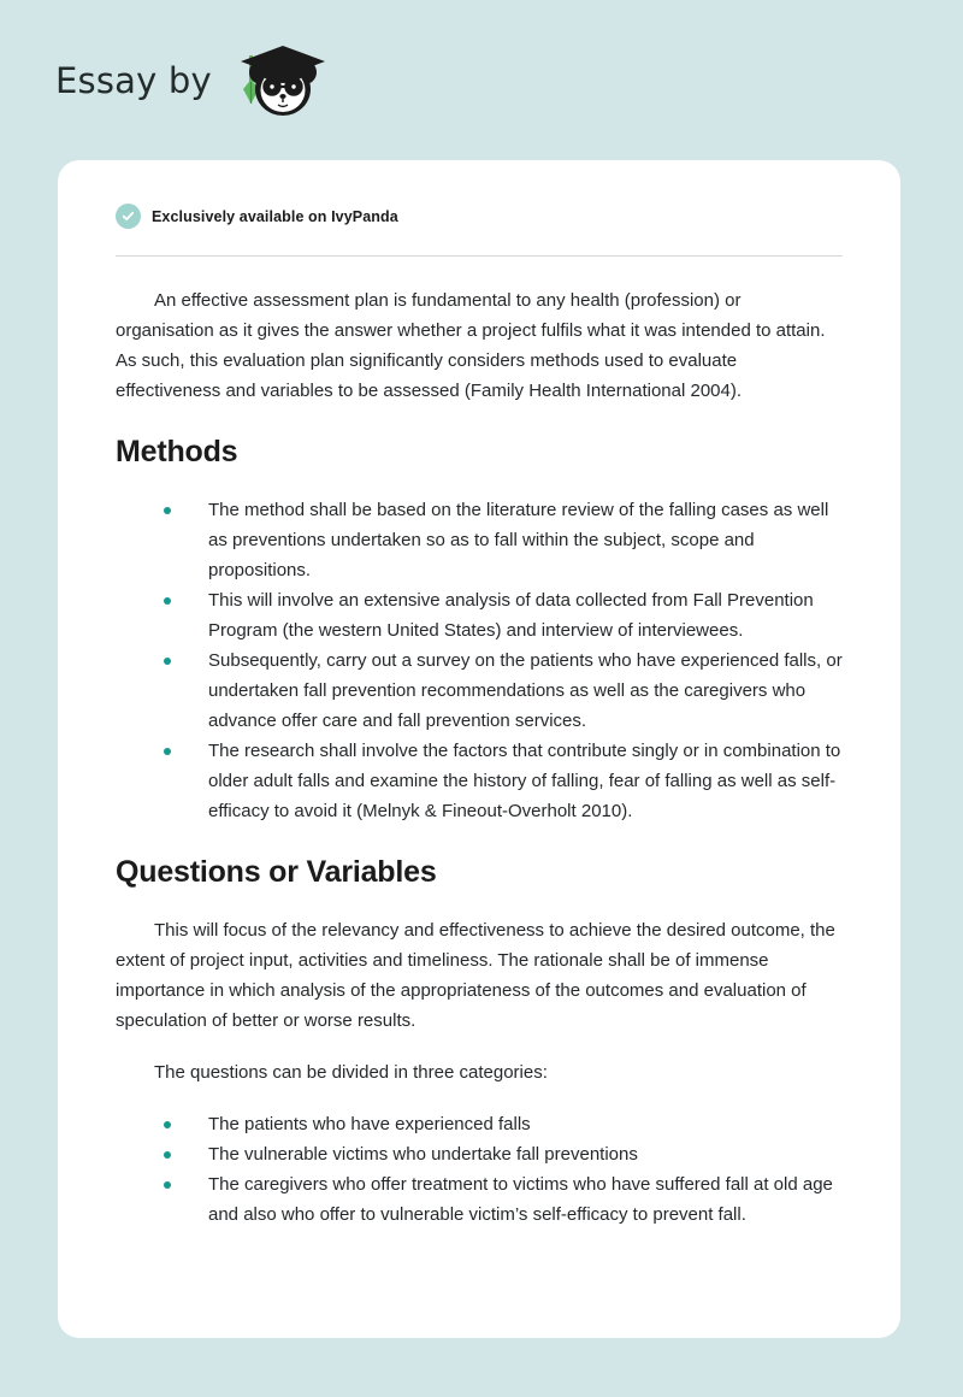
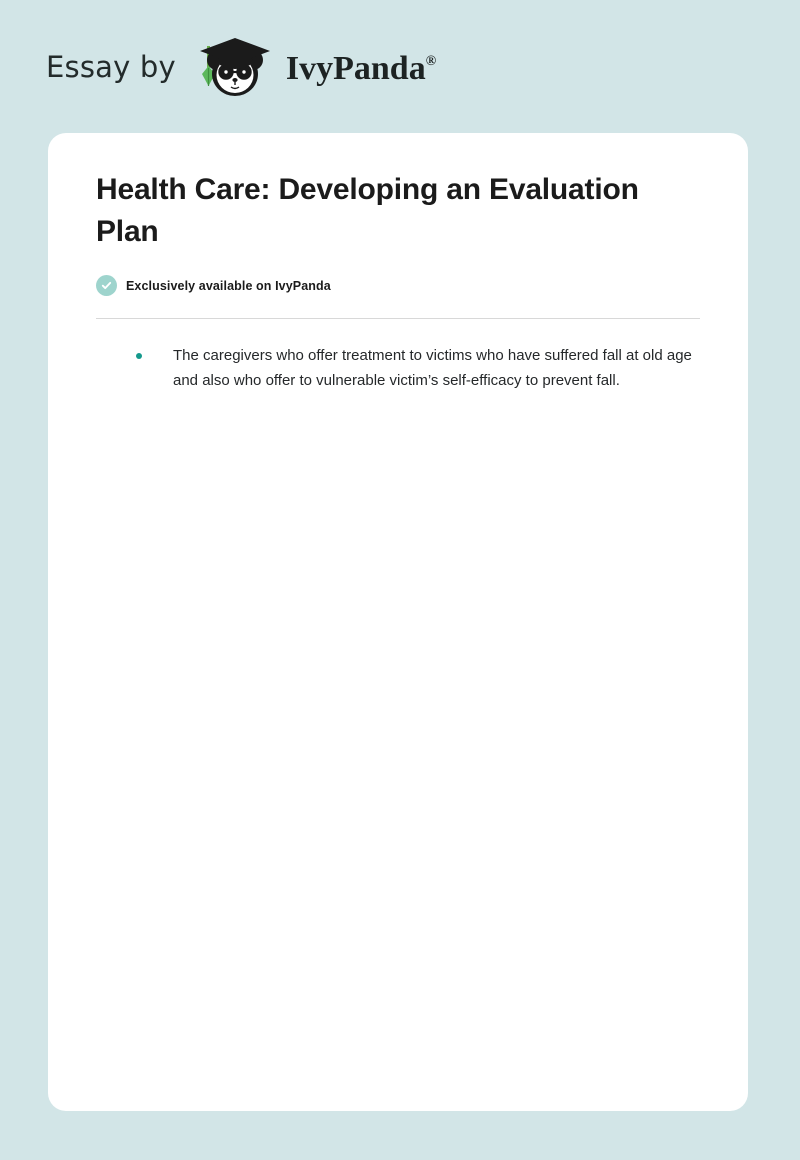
  Essay by
+ IvyPanda®
+ Health Care: Developing an Evaluation Plan
  Exclusively available on IvyPanda
- An effective assessment plan is fundamental to any health (profession) or organisation as it gives the answer whether a project fulfils what it was intended to attain. As such, this evaluation plan significantly considers methods used to evaluate effectiveness and variables to be assessed (Family Health International 2004).
- Methods
- The method shall be based on the literature review of the falling cases as well as preventions undertaken so as to fall within the subject, scope and propositions.
- This will involve an extensive analysis of data collected from Fall Prevention Program (the western United States) and interview of interviewees.
- Subsequently, carry out a survey on the patients who have experienced falls, or undertaken fall prevention recommendations as well as the caregivers who advance offer care and fall prevention services.
- The research shall involve the factors that contribute singly or in combination to older adult falls and examine the history of falling, fear of falling as well as self-efficacy to avoid it (Melnyk & Fineout-Overholt 2010).
- Questions or Variables
- This will focus of the relevancy and effectiveness to achieve the desired outcome, the extent of project input, activities and timeliness. The rationale shall be of immense importance in which analysis of the appropriateness of the outcomes and evaluation of speculation of better or worse results.
- The questions can be divided in three categories:
- The patients who have experienced falls
- The vulnerable victims who undertake fall preventions
  The caregivers who offer treatment to victims who have suffered fall at old age and also who offer to vulnerable victim’s self-efficacy to prevent fall.
